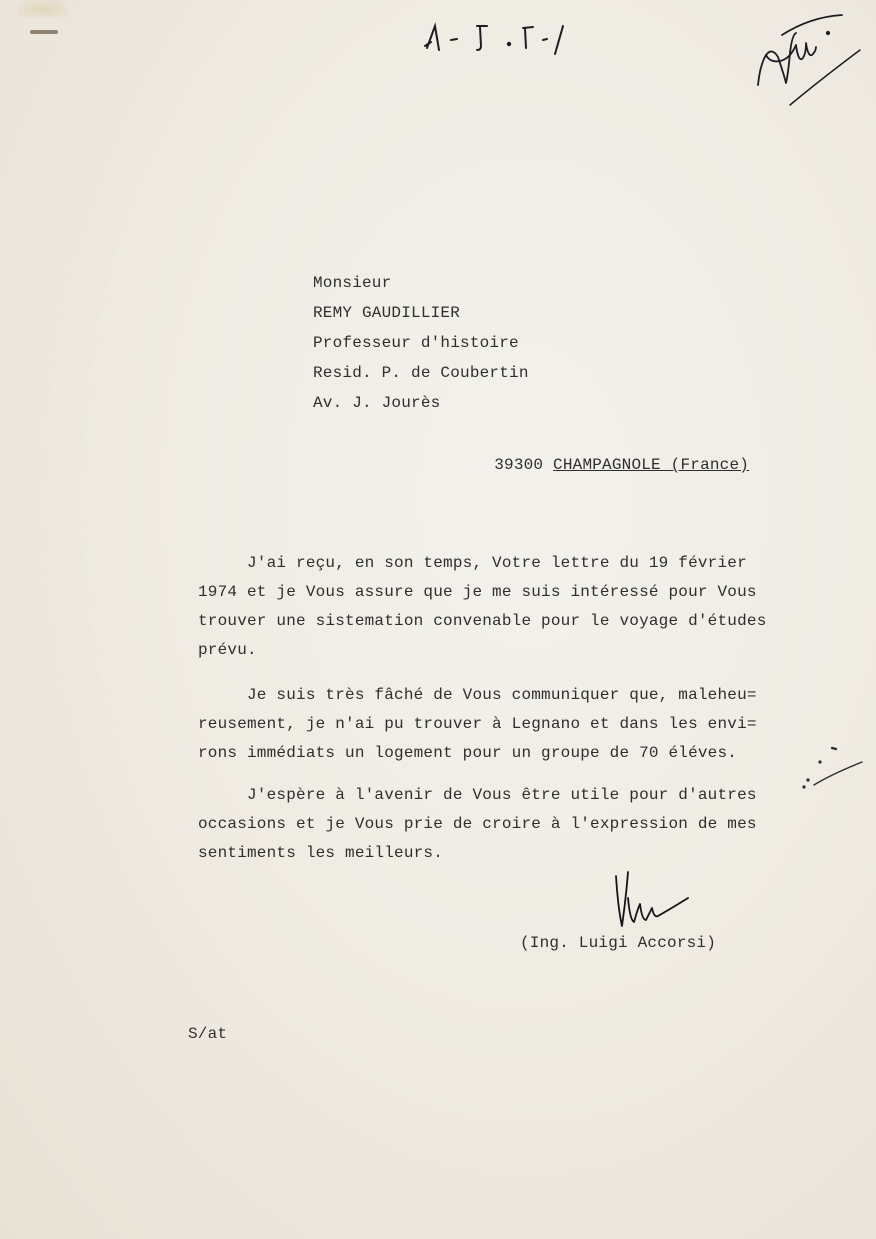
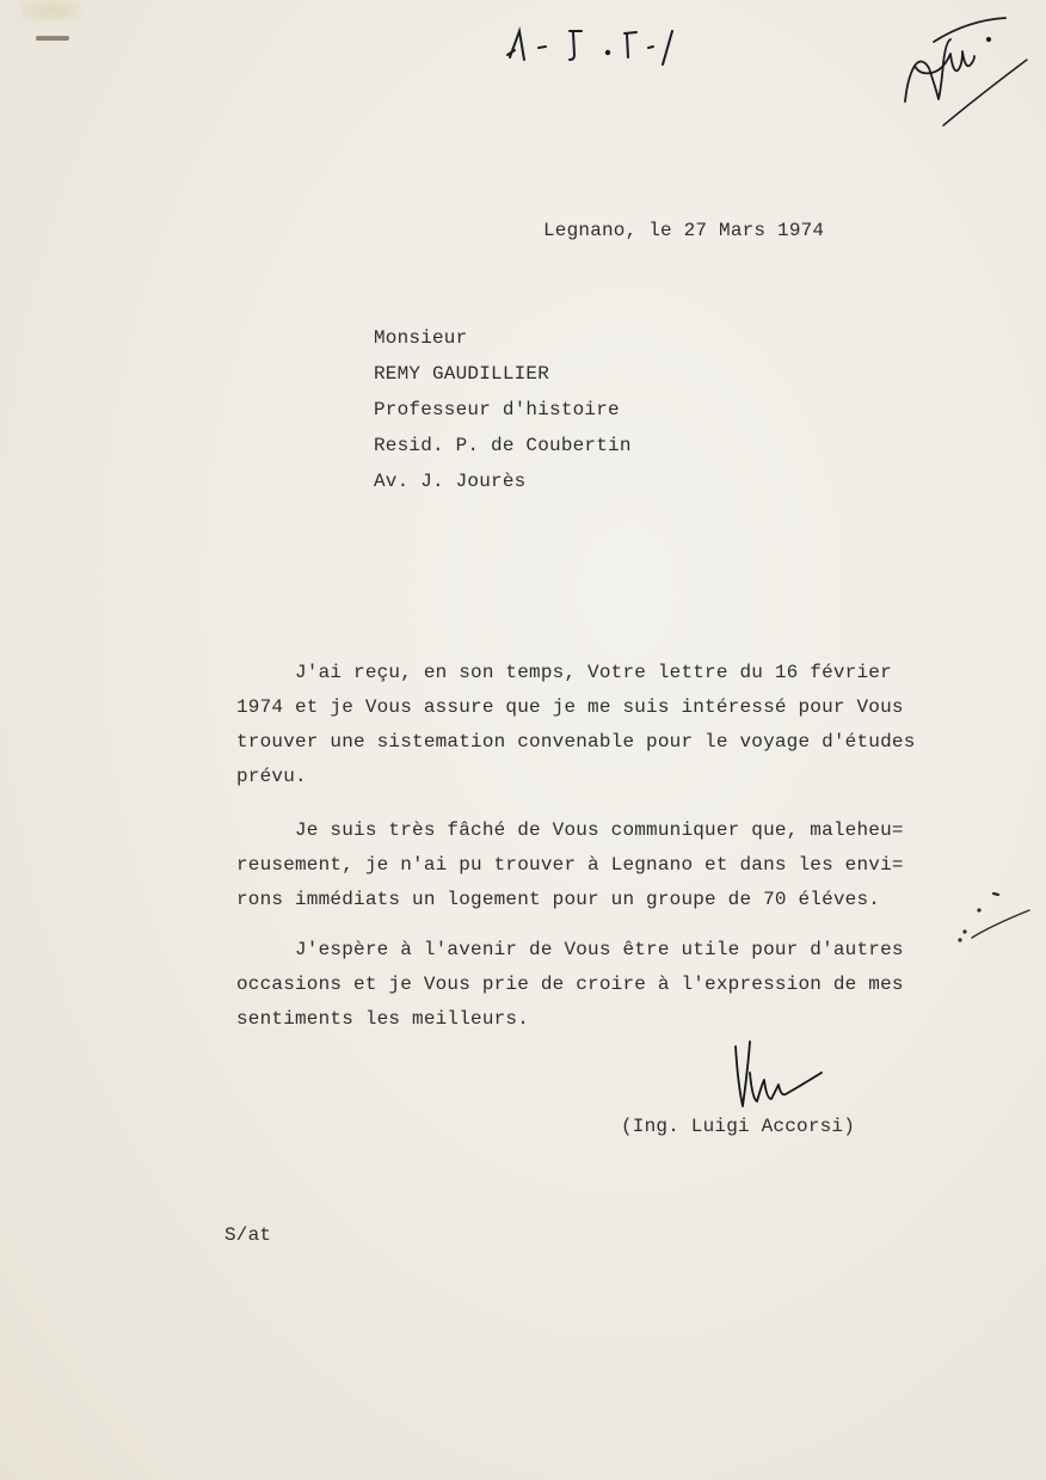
+ Legnano, le 27 Mars 1974
  Monsieur
  REMY GAUDILLIER
  Professeur d'histoire
  Resid. P. de Coubertin
  Av. J. Jourès
- 39300 CHAMPAGNOLE (France)
- J'ai reçu, en son temps, Votre lettre du 19 février
+ J'ai reçu, en son temps, Votre lettre du 16 février
  1974 et je Vous assure que je me suis intéressé pour Vous
  trouver une sistemation convenable pour le voyage d'études
  prévu.
  Je suis très fâché de Vous communiquer que, maleheu=
  reusement, je n'ai pu trouver à Legnano et dans les envi=
  rons immédiats un logement pour un groupe de 70 éléves.
  J'espère à l'avenir de Vous être utile pour d'autres
  occasions et je Vous prie de croire à l'expression de mes
  sentiments les meilleurs.
  (Ing. Luigi Accorsi)
  S/at
